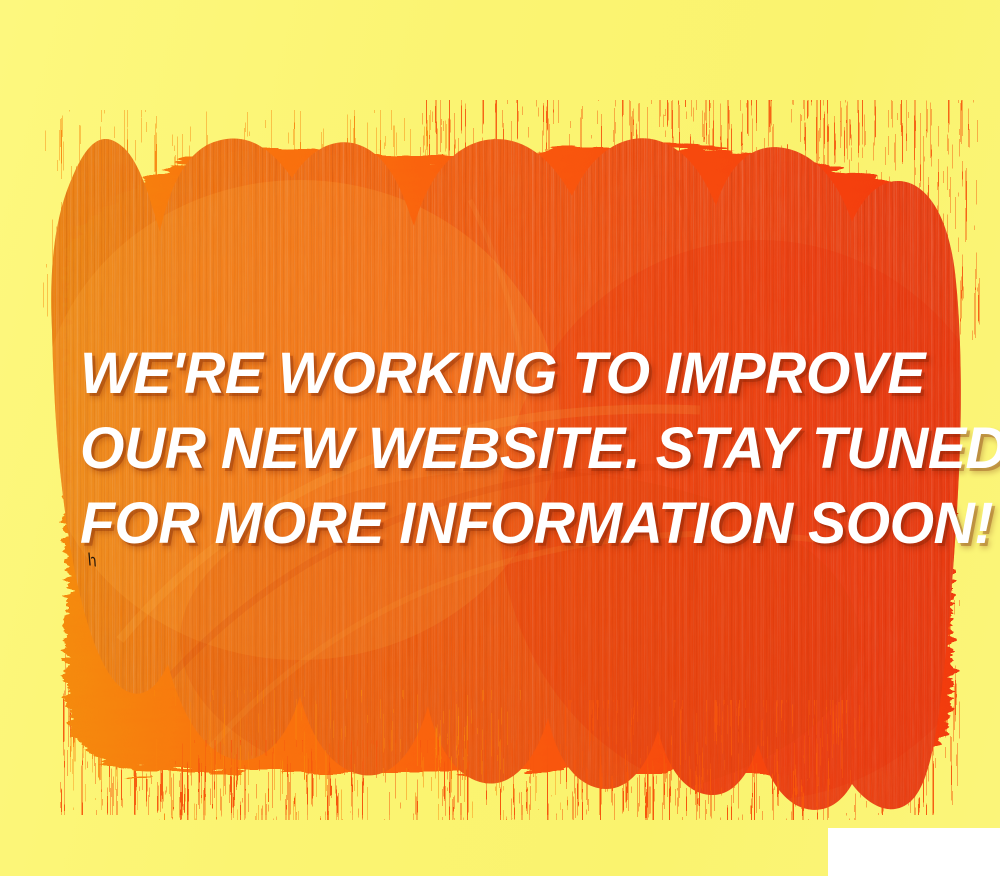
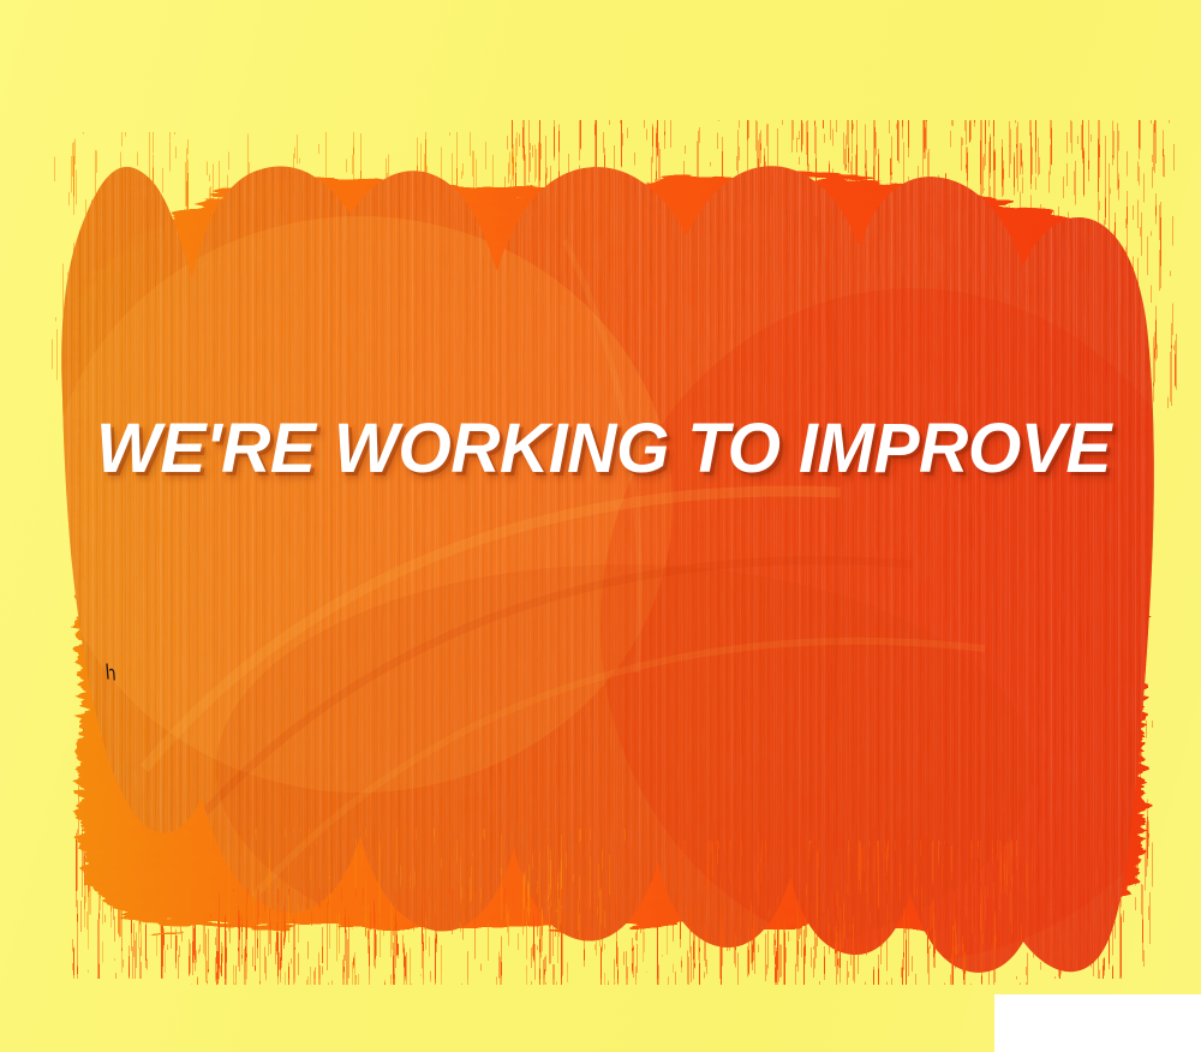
  WE'RE WORKING TO IMPROVE
- OUR NEW WEBSITE. STAY TUNED
- FOR MORE INFORMATION SOON!
